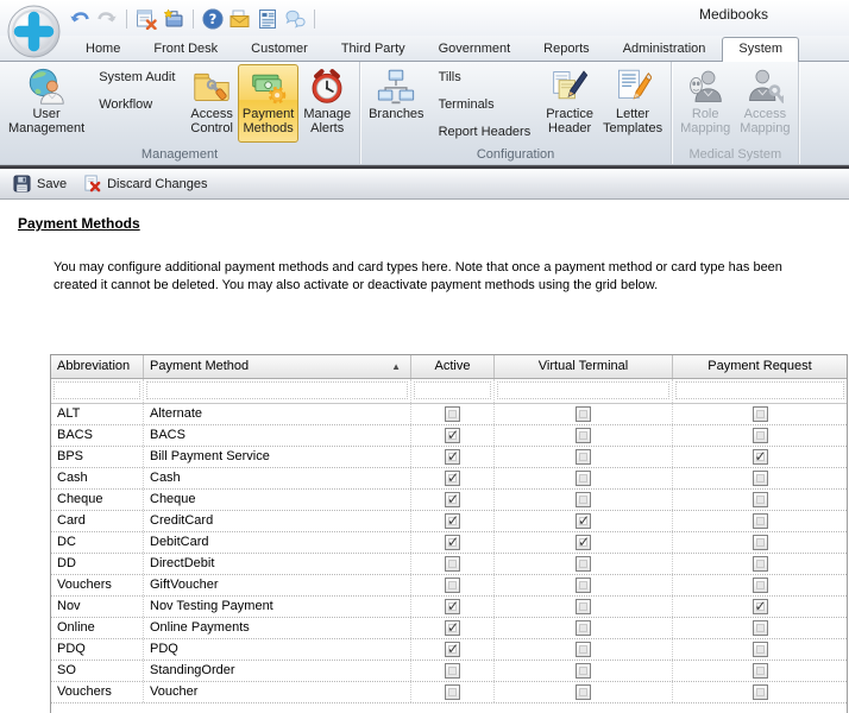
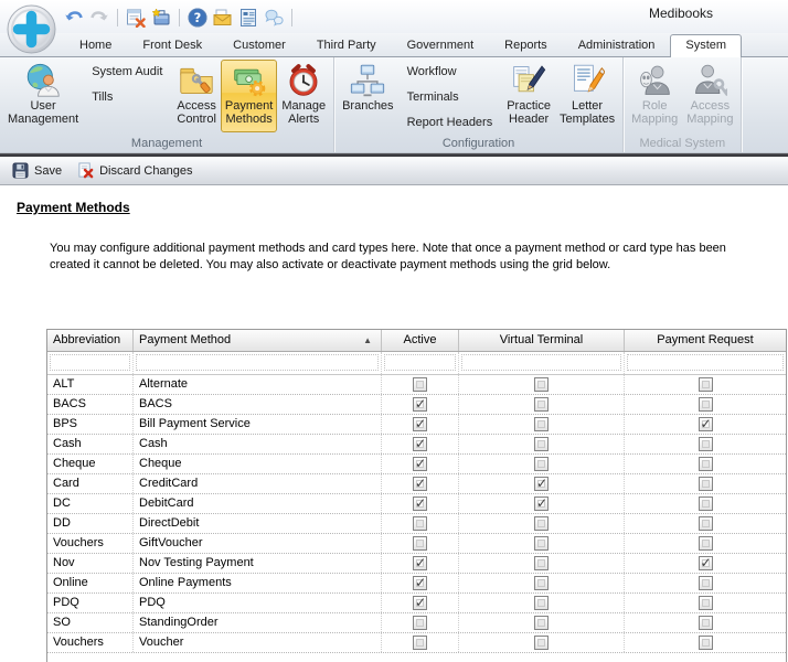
  ?
  Medibooks
  Home
  Front Desk
  Customer
  Third Party
  Government
  Reports
  Administration
  System
  User Management
  System Audit
- Workflow
+ Tills
  Access Control
  Payment Methods
  Manage Alerts
  Management
  Branches
- Tills
+ Workflow
  Terminals
  Report Headers
  Practice Header
  Letter Templates
  Configuration
  Role Mapping
  Access Mapping
  Medical System
  Save
  Discard Changes
  Payment Methods
  You may configure additional payment methods and card types here. Note that once a payment method or card type has been created it cannot be deleted. You may also activate or deactivate payment methods using the grid below.
  Abbreviation
  Payment Method
  ▲
  Active
  Virtual Terminal
  Payment Request
  ALT
  Alternate
  BACS
  BACS
  ✓
  BPS
  Bill Payment Service
  ✓
  ✓
  Cash
  Cash
  ✓
  Cheque
  Cheque
  ✓
  Card
  CreditCard
  ✓
  ✓
  DC
  DebitCard
  ✓
  ✓
  DD
  DirectDebit
  Vouchers
  GiftVoucher
  Nov
  Nov Testing Payment
  ✓
  ✓
  Online
  Online Payments
  ✓
  PDQ
  PDQ
  ✓
  SO
  StandingOrder
  Vouchers
  Voucher
